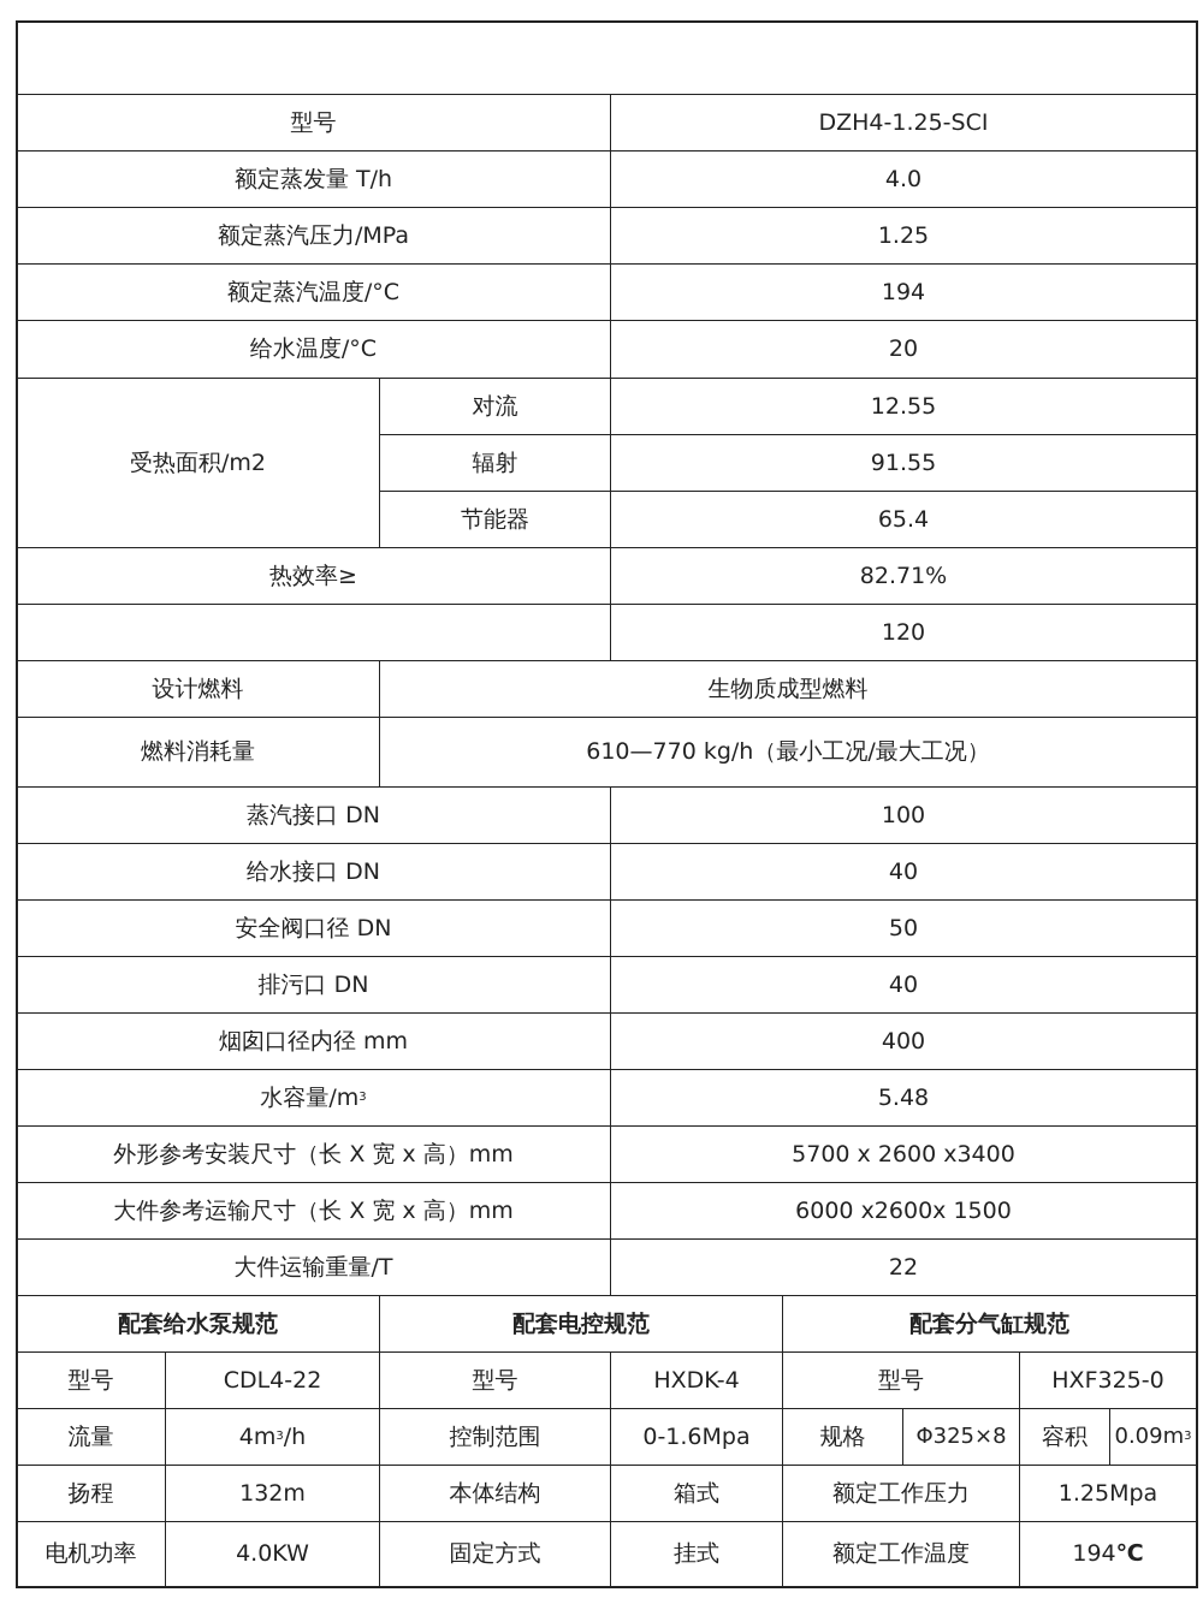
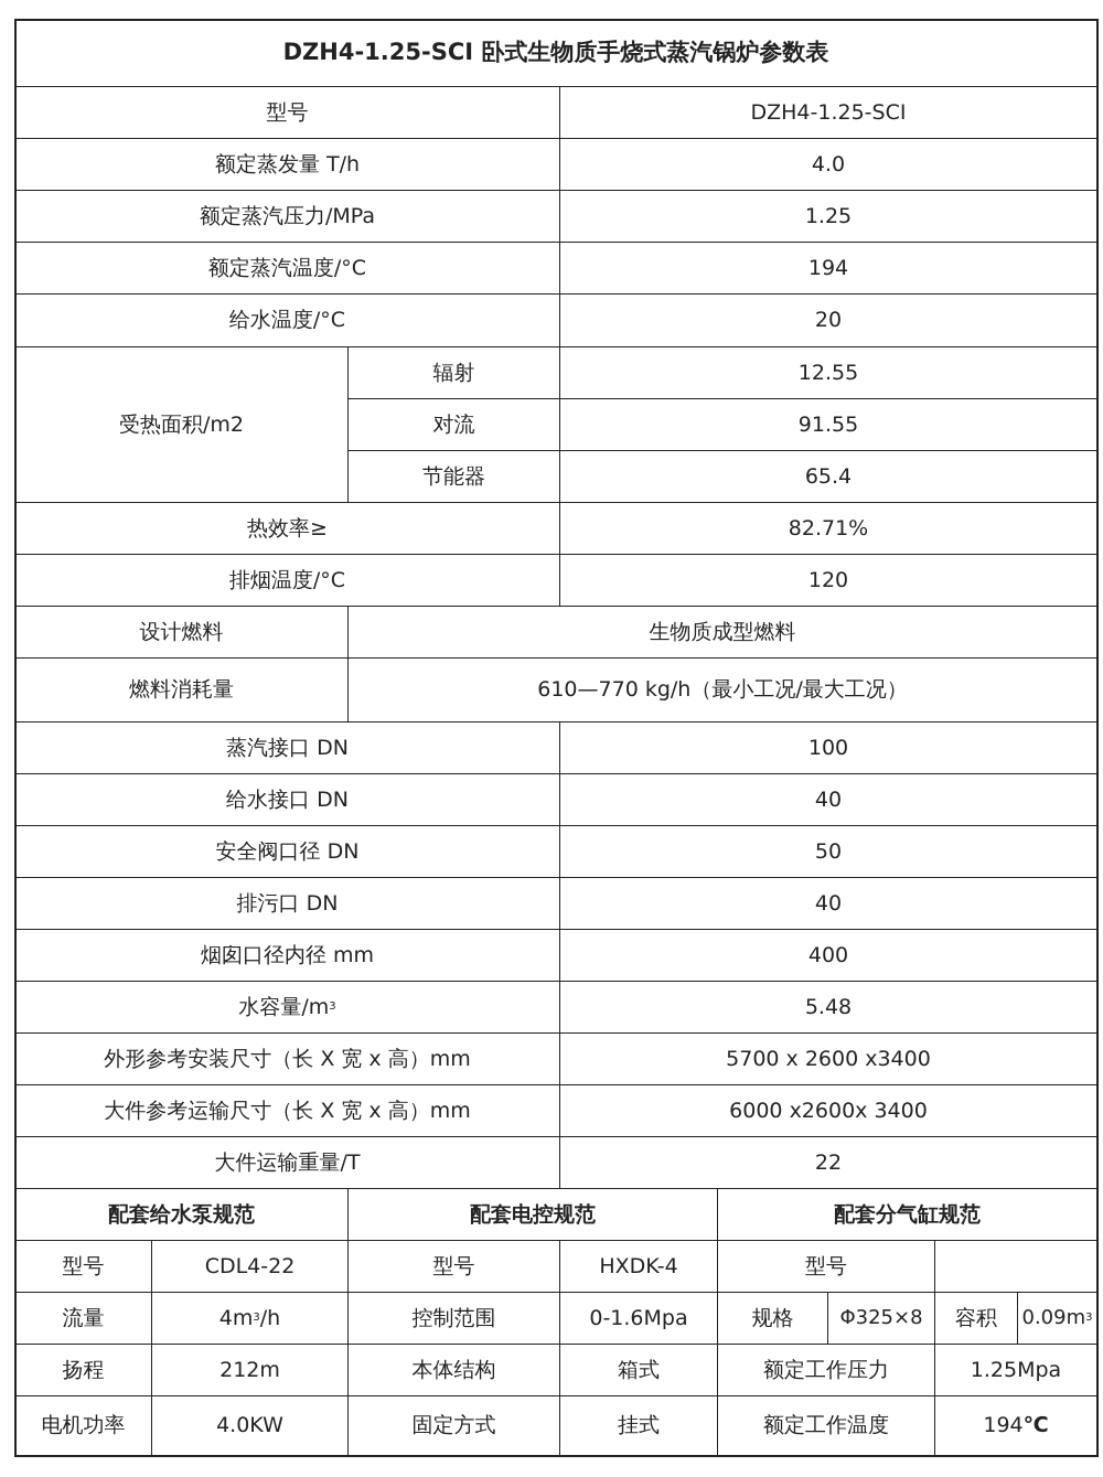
+ DZH4-1.25-SCI 卧式生物质手烧式蒸汽锅炉参数表
  型号
  DZH4-1.25-SCI
  额定蒸发量 T/h
  4.0
  额定蒸汽压力/MPa
  1.25
  额定蒸汽温度/°C
  194
  给水温度/°C
  20
  受热面积/m2
- 对流
+ 辐射
  12.55
- 辐射
+ 对流
  91.55
  节能器
  65.4
  热效率≥
  82.71%
+ 排烟温度/°C
  120
  设计燃料
  生物质成型燃料
  燃料消耗量
  610—770 kg/h（最小工况/最大工况）
  蒸汽接口 DN
  100
  给水接口 DN
  40
  安全阀口径 DN
  50
  排污口 DN
  40
  烟囱口径内径 mm
  400
  水容量/m
  5.48
  外形参考安装尺寸（长 X 宽 x 高）mm
  5700 x 2600 x3400
  大件参考运输尺寸（长 X 宽 x 高）mm
- 6000 x2600x 1500
+ 6000 x2600x 3400
  大件运输重量/T
  22
  配套给水泵规范
  配套电控规范
  配套分气缸规范
  型号
  CDL4-22
  型号
  HXDK-4
  型号
- HXF325-0
  流量
  4m
  /h
  控制范围
  0-1.6Mpa
  规格
  Φ325×8
  容积
  0.09m
  扬程
- 132m
+ 212m
  本体结构
  箱式
  额定工作压力
  1.25Mpa
  电机功率
  4.0KW
  固定方式
  挂式
  额定工作温度
  194
  ℃
